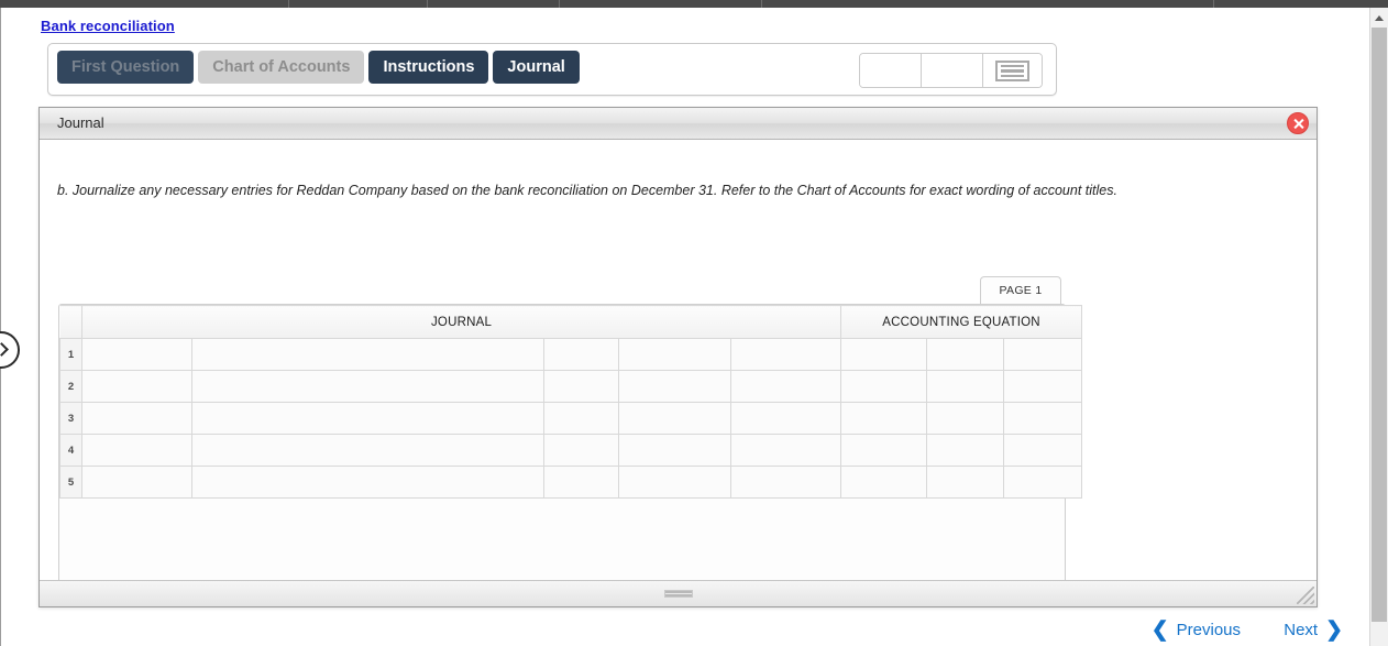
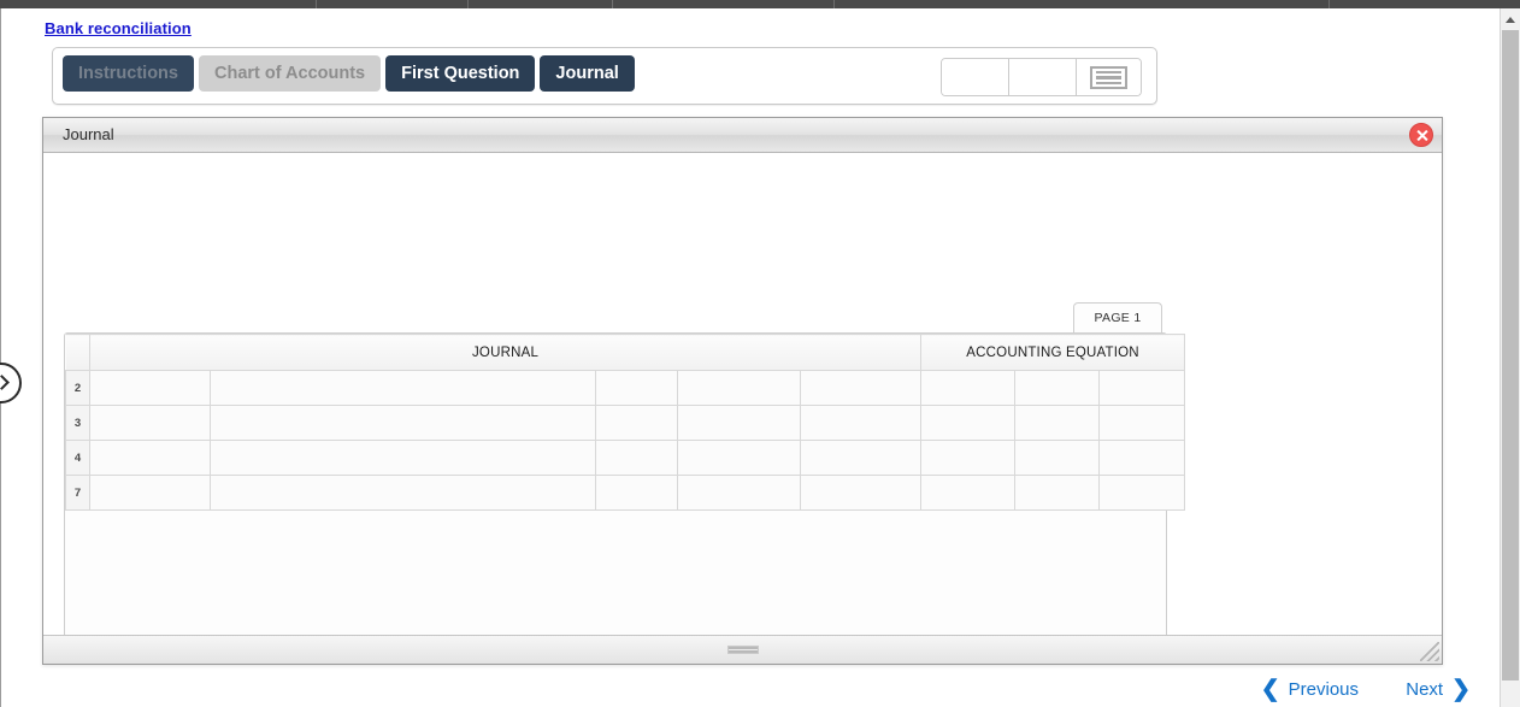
  Bank reconciliation
- First Question
+ Instructions
  Chart of Accounts
- Instructions
+ First Question
  Journal
  Journal
- b. Journalize any necessary entries for Reddan Company based on the bank reconciliation on December 31. Refer to the Chart of Accounts for exact wording of account titles.
  PAGE 1
  	JOURNAL	ACCOUNTING EQUATION
- 1
  2
  3
  4
- 5
+ 7
  ❮
  Previous
  Next
  ❯
